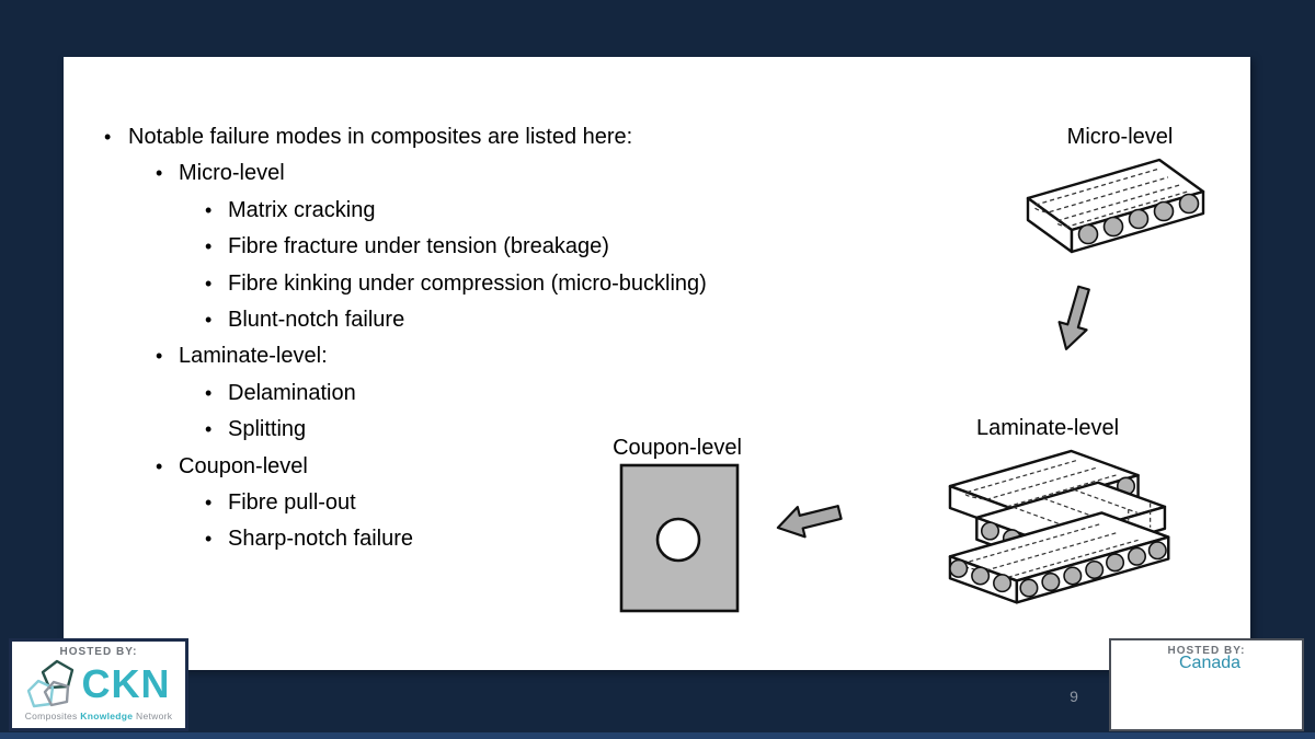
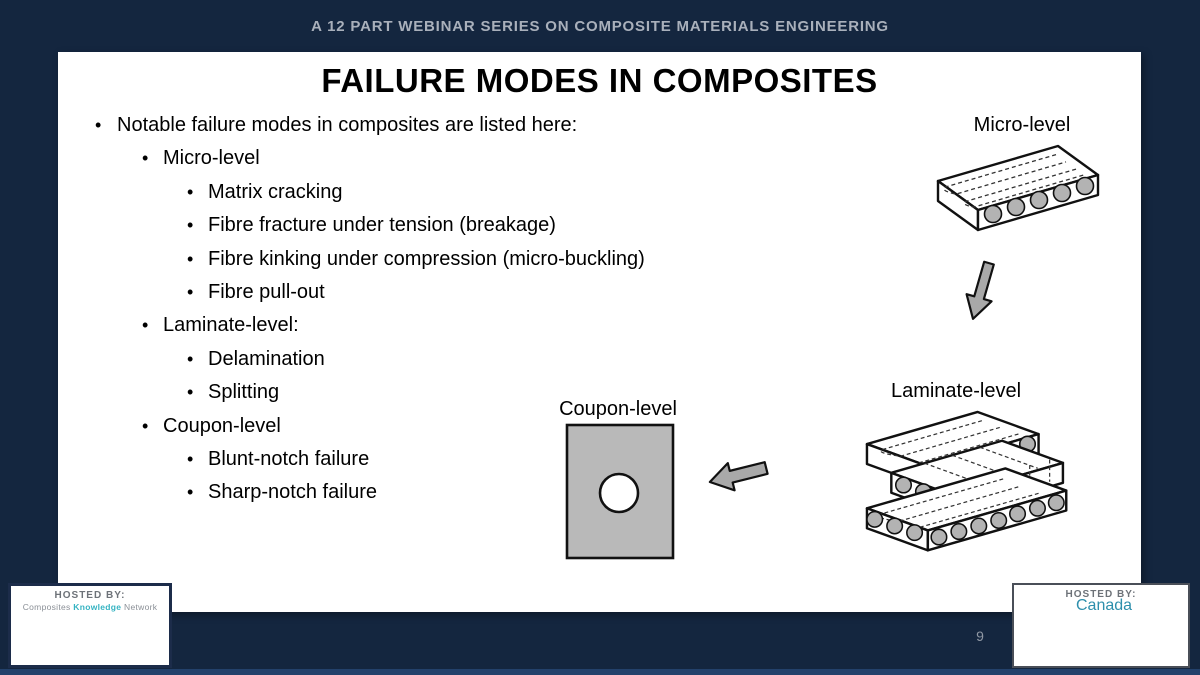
+ A 12 PART WEBINAR SERIES ON COMPOSITE MATERIALS ENGINEERING
+ FAILURE MODES IN COMPOSITES
  Notable failure modes in composites are listed here:
  Micro-level
  Matrix cracking
  Fibre fracture under tension (breakage)
  Fibre kinking under compression (micro-buckling)
- Blunt-notch failure
+ Fibre pull-out
  Laminate-level:
  Delamination
  Splitting
  Coupon-level
- Fibre pull-out
+ Blunt-notch failure
  Sharp-notch failure
  Micro-level
  Laminate-level
  Coupon-level
  9
  HOSTED BY:
- CKN
  Composites Knowledge Network
  HOSTED BY:
  Canada
